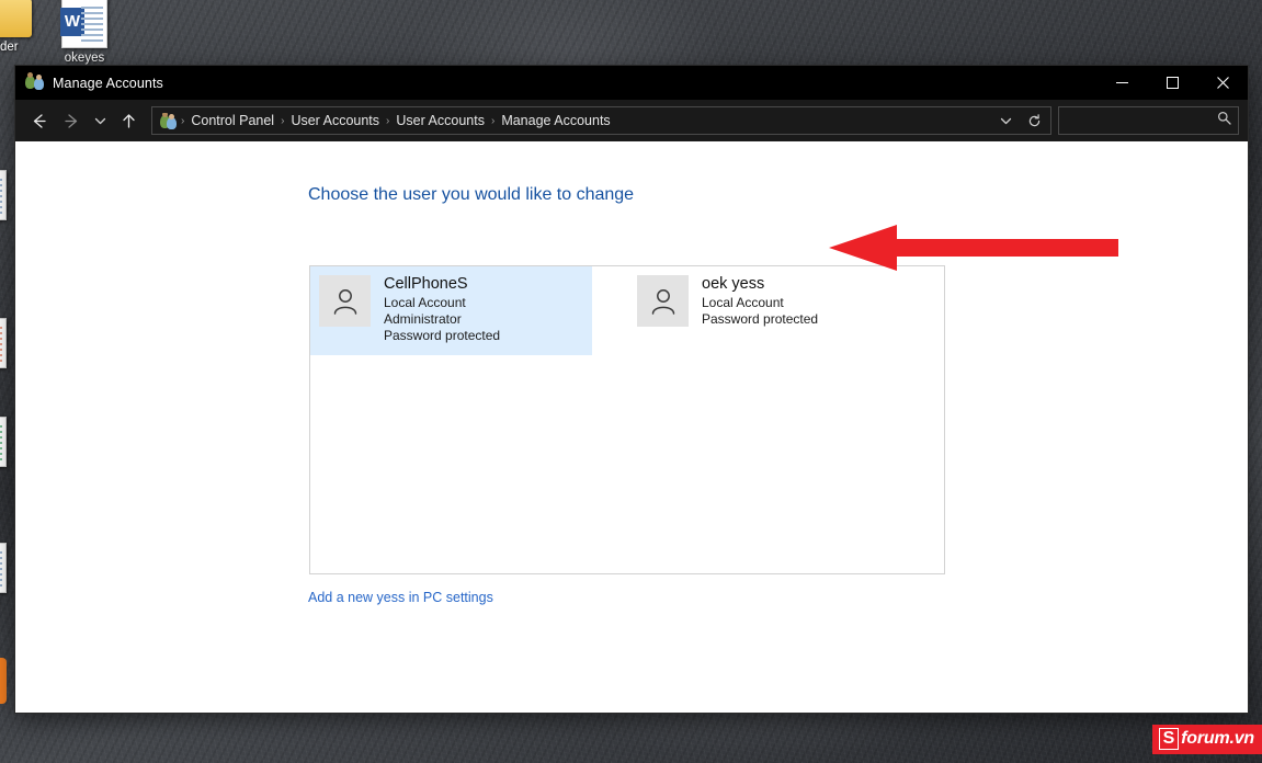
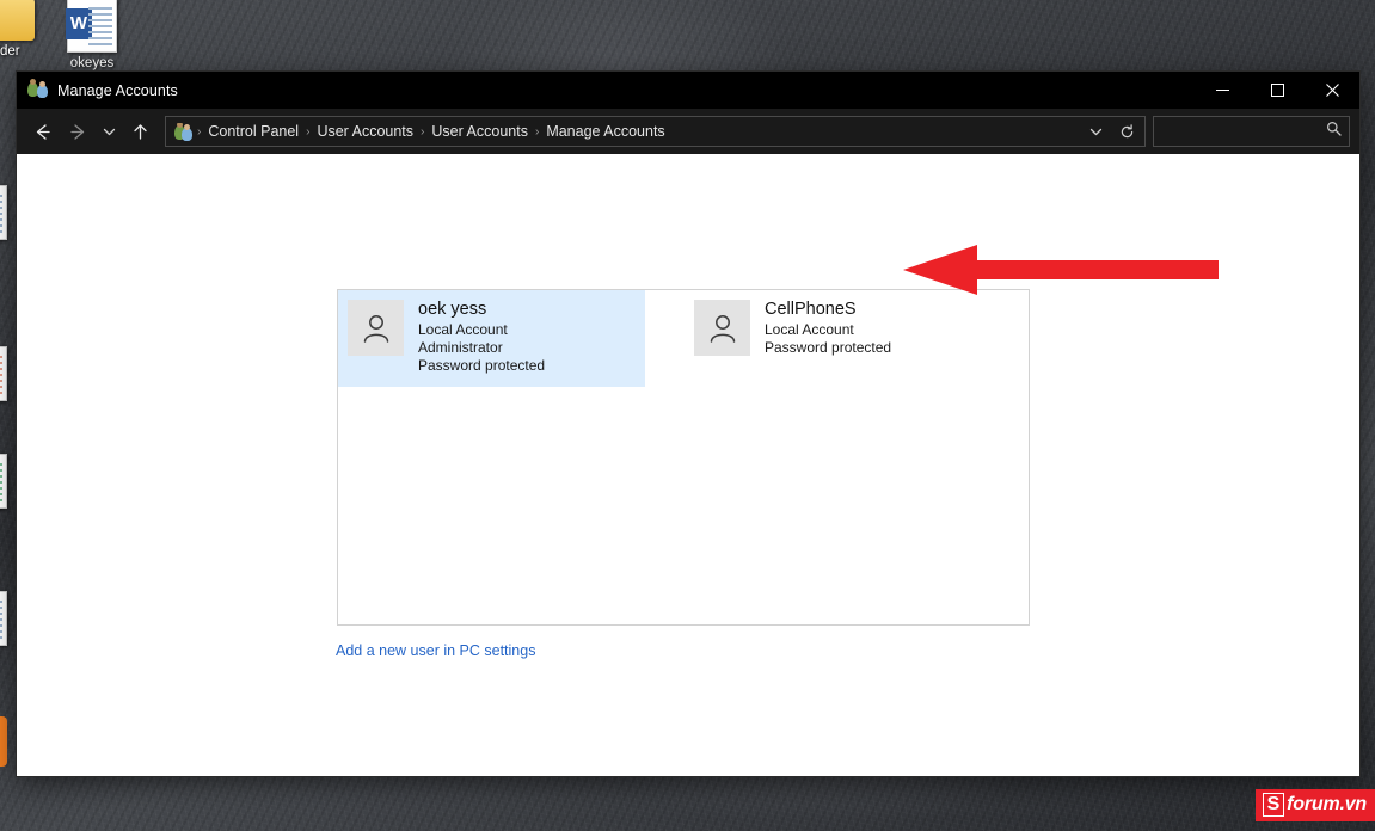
  W
  okeyes
  der
  Manage Accounts
  ›
  Control Panel
  ›
  User Accounts
  ›
  User Accounts
  ›
  Manage Accounts
- Choose the user you would like to change
- CellPhoneS
+ oek yess
  Local Account
  Administrator
  Password protected
- oek yess
+ CellPhoneS
  Local Account
  Password protected
- Add a new yess in PC settings
+ Add a new user in PC settings
  S forum.vn
